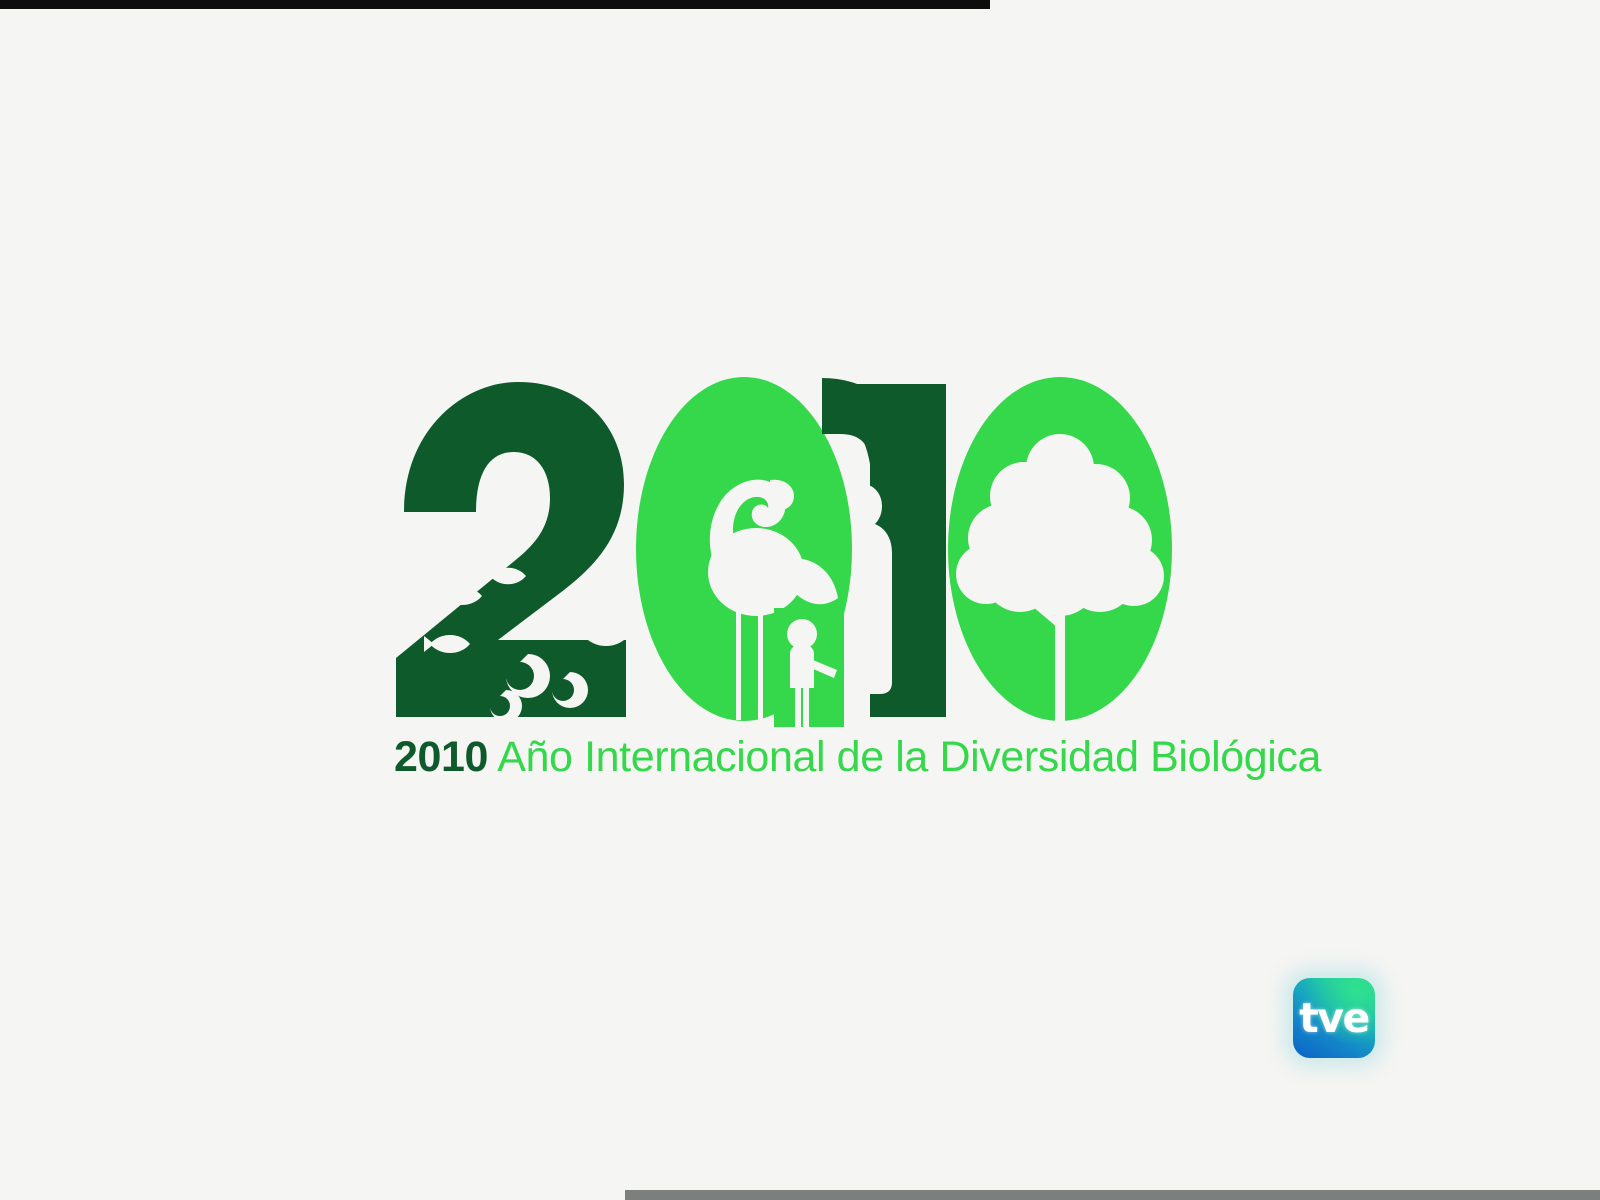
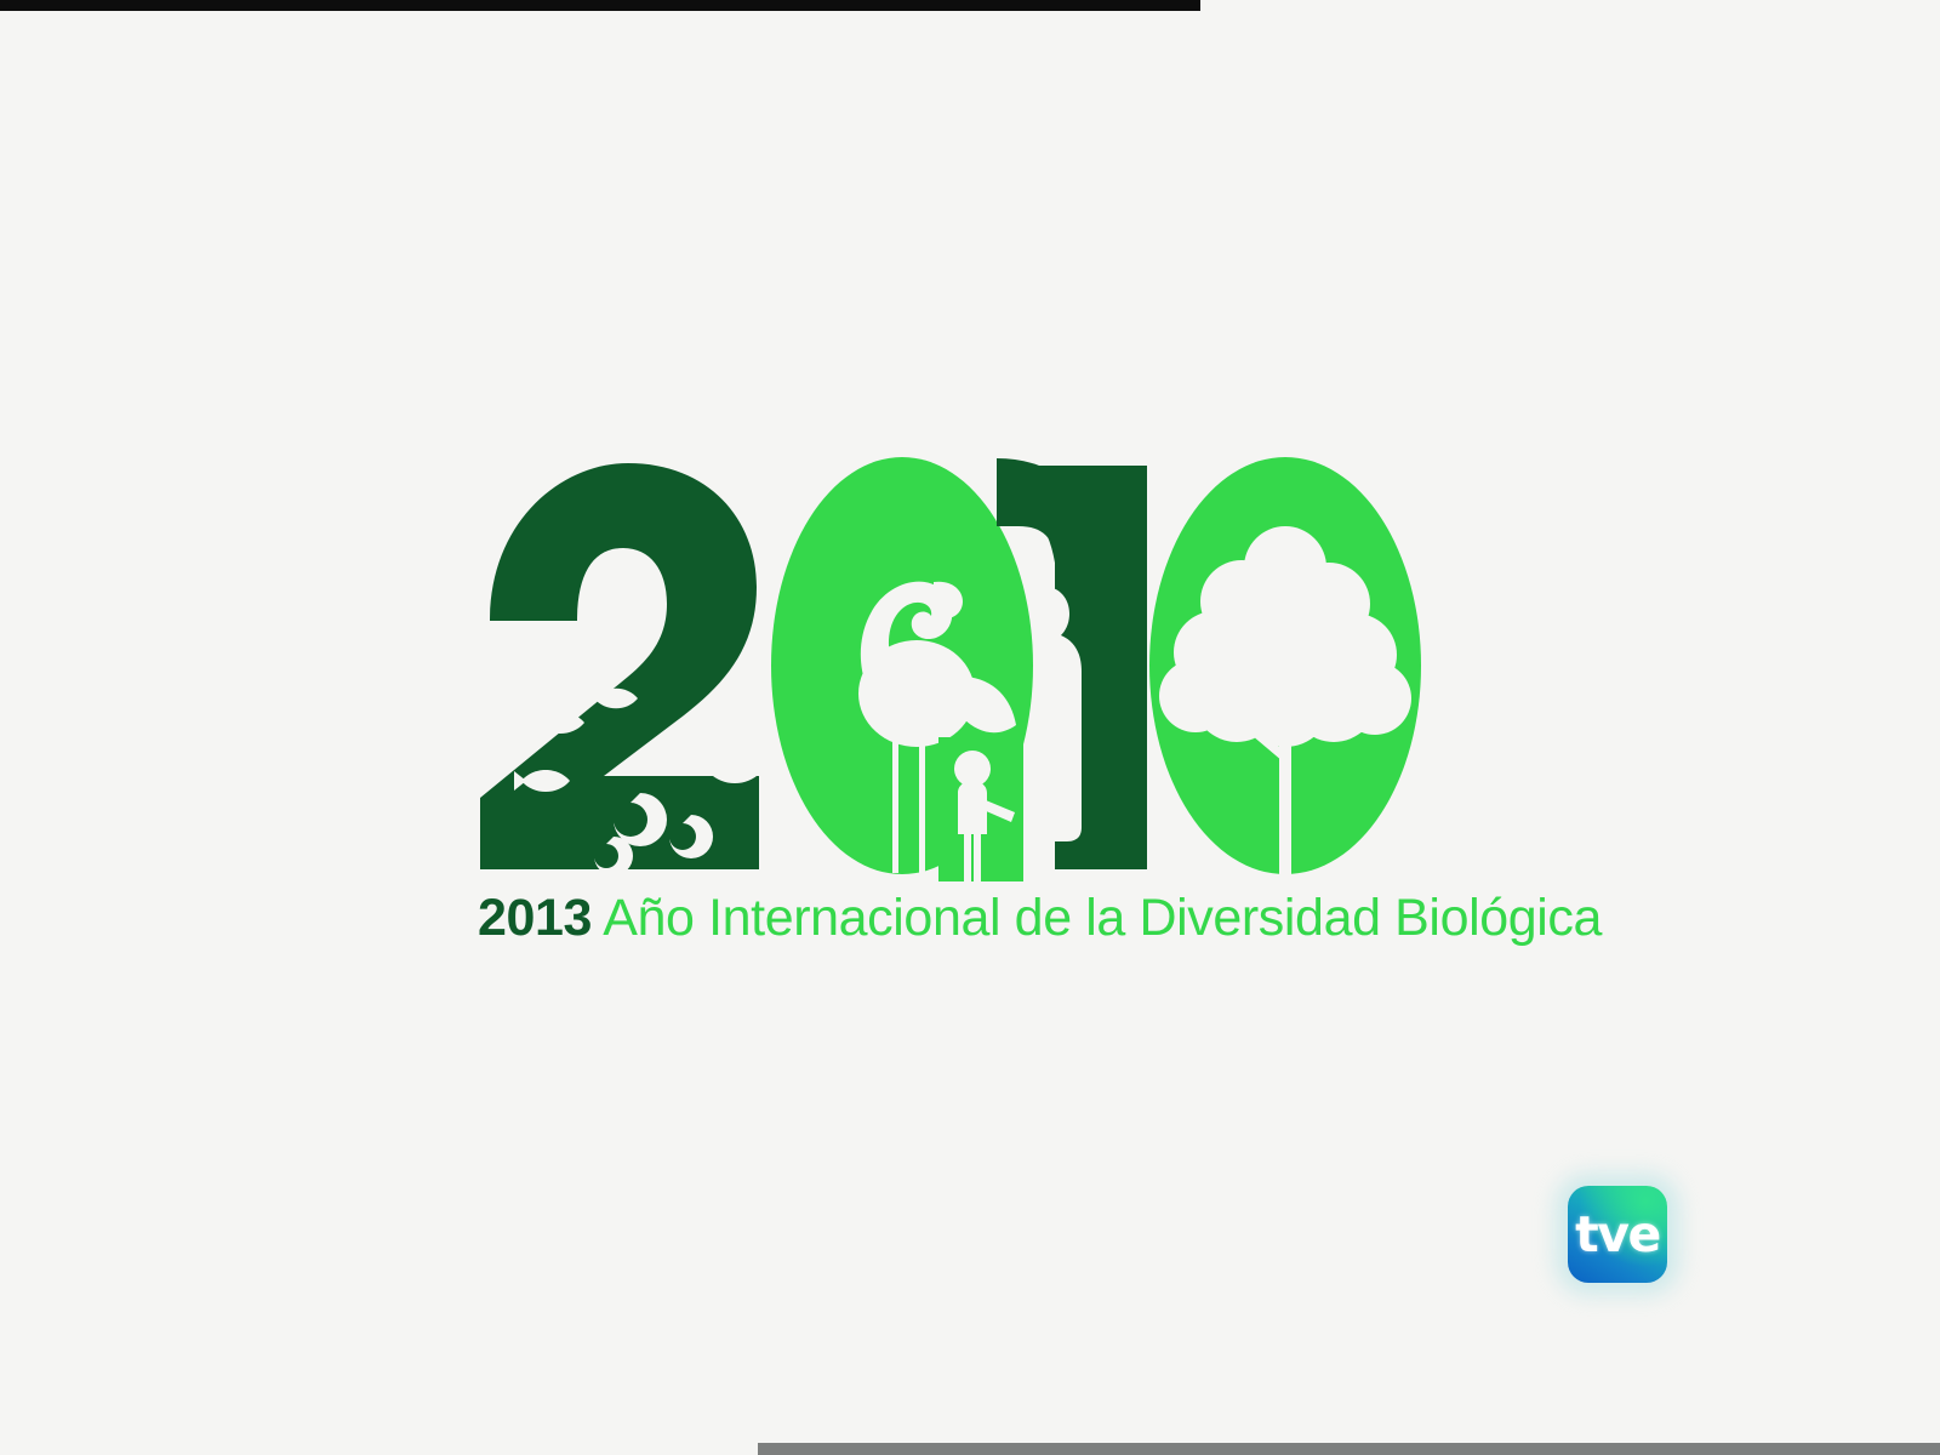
- 2010 Año Internacional de la Diversidad Biológica
+ 2013 Año Internacional de la Diversidad Biológica
  tve
